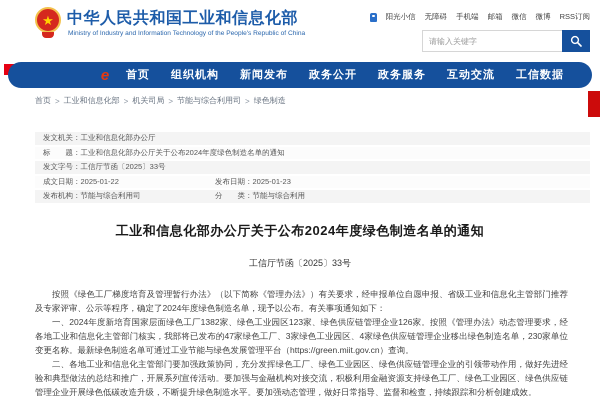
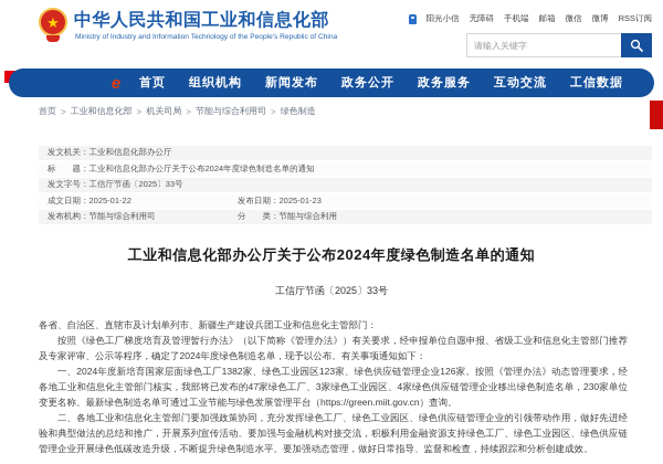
  ★
  中华人民共和国工业和信息化部
  阳光小信
  无障碍
  手机端
  邮箱
  微信
  微博
  RSS订阅
  请输入关键字
  e
  首页
  组织机构
  新闻发布
  政务公开
  政务服务
  互动交流
  工信数据
  首页
  >
  工业和信息化部
  >
  机关司局
  >
  节能与综合利用司
  >
  绿色制造
  发文机关：工业和信息化部办公厅
  标 题：工业和信息化部办公厅关于公布2024年度绿色制造名单的通知
  发文字号：工信厅节函〔2025〕33号
  成文日期：2025-01-22
  发布日期：2025-01-23
  发布机构：节能与综合利用司
  分 类：节能与综合利用
  工业和信息化部办公厅关于公布2024年度绿色制造名单的通知
  工信厅节函〔2025〕33号
+ 各省、自治区、直辖市及计划单列市、新疆生产建设兵团工业和信息化主管部门：
  按照《绿色工厂梯度培育及管理暂行办法》（以下简称《管理办法》）有关要求，经申报单位自愿申报、省级工业和信息化主管部门推荐及专家评审、公示等程序，确定了2024年度绿色制造名单，现予以公布。有关事项通知如下：
  一、2024年度新培育国家层面绿色工厂1382家、绿色工业园区123家、绿色供应链管理企业126家。按照《管理办法》动态管理要求，经各地工业和信息化主管部门核实，我部将已发布的47家绿色工厂、3家绿色工业园区、4家绿色供应链管理企业移出绿色制造名单，230家单位变更名称。最新绿色制造名单可通过工业节能与绿色发展管理平台（https://green.miit.gov.cn）查询。
  二、各地工业和信息化主管部门要加强政策协同，充分发挥绿色工厂、绿色工业园区、绿色供应链管理企业的引领带动作用，做好先进经验和典型做法的总结和推广，开展系列宣传活动。要加强与金融机构对接交流，积极利用金融资源支持绿色工厂、绿色工业园区、绿色供应链管理企业开展绿色低碳改造升级，不断提升绿色制造水平。要加强动态管理，做好日常指导、监督和检查，持续跟踪和分析创建成效。
